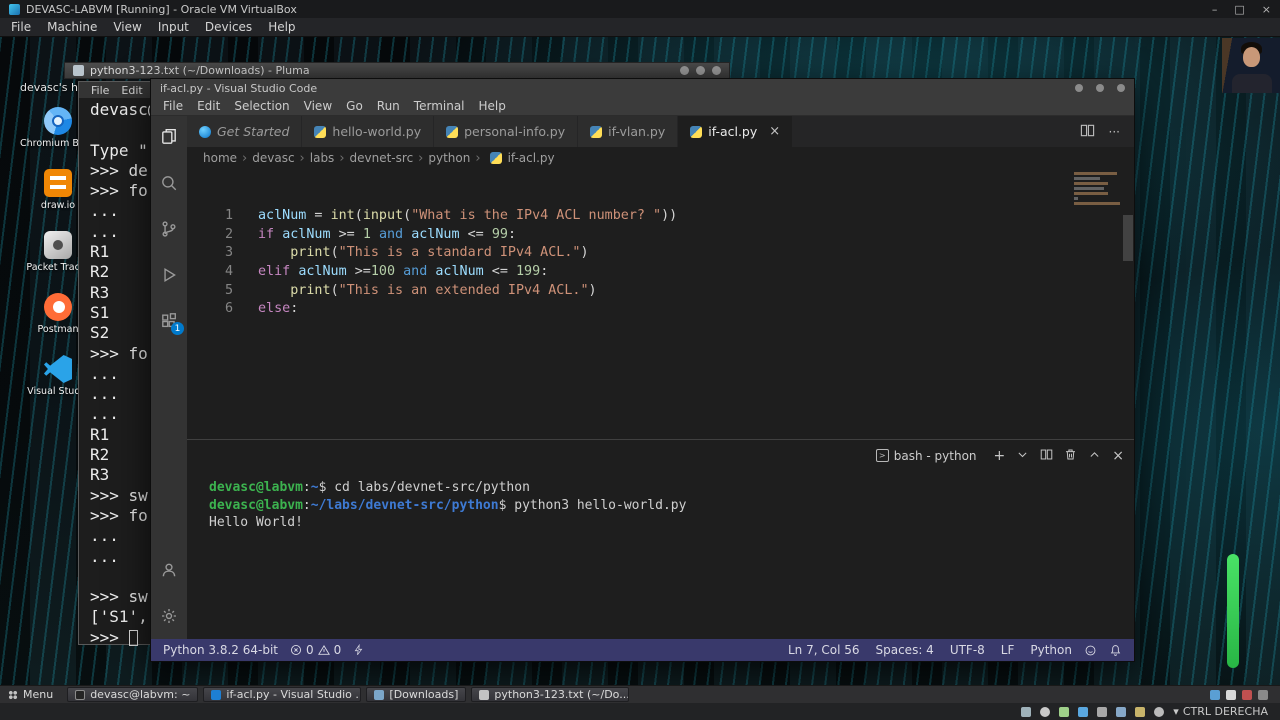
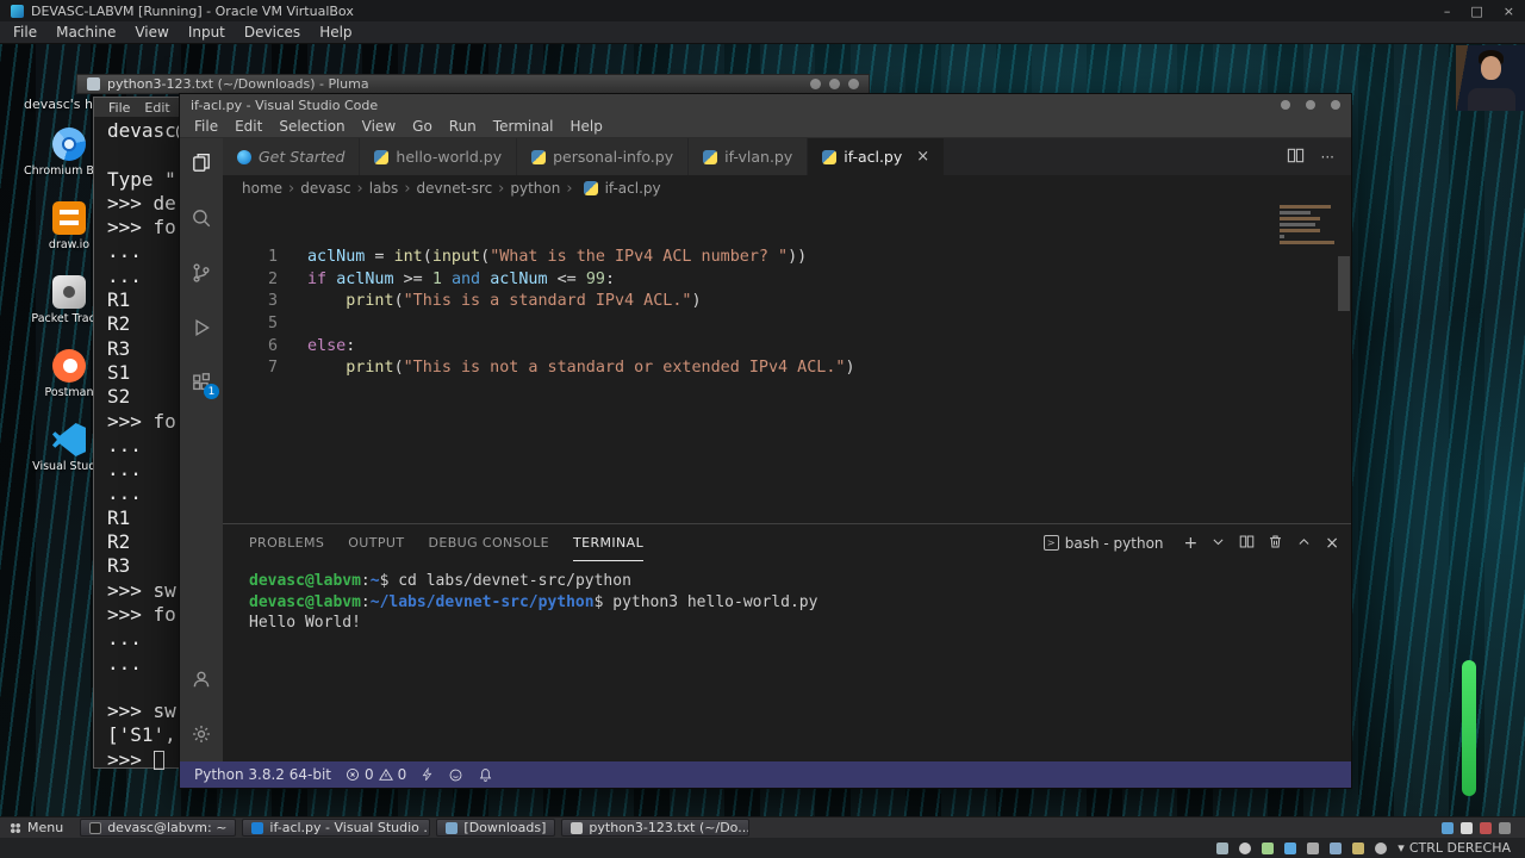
  DEVASC-LABVM [Running] - Oracle VM VirtualBox
  –
  □
  ×
  File
  Machine
  View
  Input
  Devices
  Help
  devasc's h
  draw.io
  Packet Tra
  Postman
  Visual Stu
  python3-123.txt (~/Downloads) - Pluma
  File
  Edit
  devasc
  Type "
  >>> de
  >>> fo
  ...
  ...
  R1
  R2
  R3
  S1
  S2
  >>> fo
  ...
  ...
  ...
  R1
  R2
  R3
  >>> sw
  >>> fo
  ...
  ...
  >>> sw
  ['S1',
  >>>
  if-acl.py - Visual Studio Code
  File
  Edit
  Selection
  View
  Go
  Run
  Terminal
  Help
  1
  Get Started
  hello-world.py
  personal-info.py
  if-vlan.py
  if-acl.py
  ×
  ···
  home
  ›
  devasc
  ›
  labs
  ›
  devnet-src
  ›
  python
  ›
  if-acl.py
  1
  aclNum = int(input("What is the IPv4 ACL number? "))
  2
  if aclNum >= 1 and aclNum <= 99:
  3
  print("This is a standard IPv4 ACL.")
- 4
- elif aclNum >=100 and aclNum <= 199:
  5
- print("This is an extended IPv4 ACL.")
  6
  else:
+ 7
+ print("This is not a standard or extended IPv4 ACL.")
+ PROBLEMS
+ OUTPUT
+ DEBUG CONSOLE
+ TERMINAL
  >
  bash - python
  +
  ×
  devasc@labvm:~$ cd labs/devnet-src/python
  devasc@labvm:~/labs/devnet-src/python$ python3 hello-world.py
  Hello World!
  Python 3.8.2 64-bit
  0
  0
- Ln 7, Col 56
- Spaces: 4
- UTF-8
- LF
- Python
  Menu
  devasc@labvm: ~
  if-acl.py - Visual Studio .
  [Downloads]
  python3-123.txt (~/Do...
  ▾
  CTRL DERECHA
